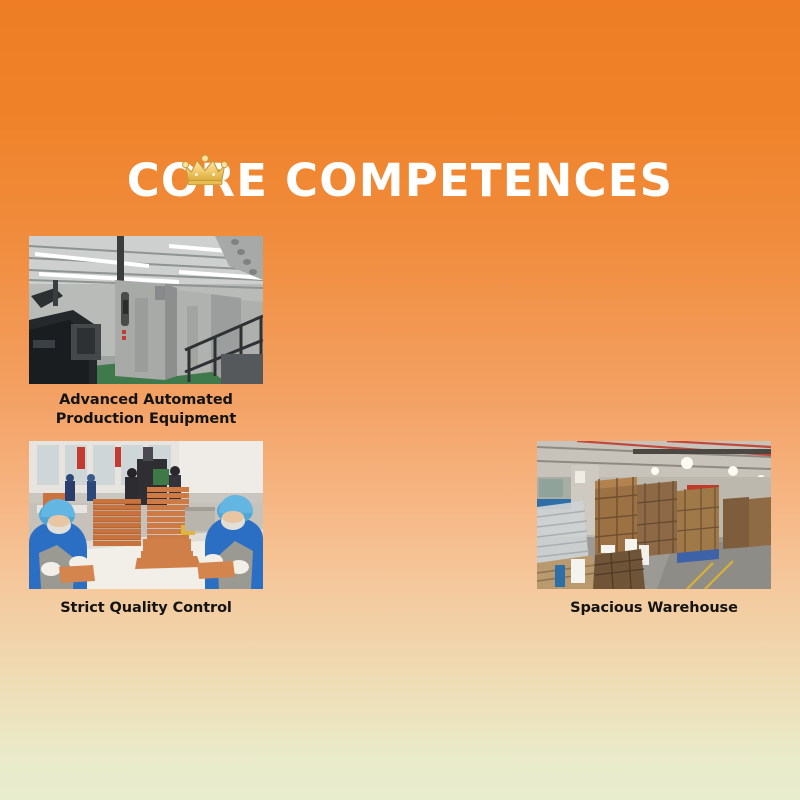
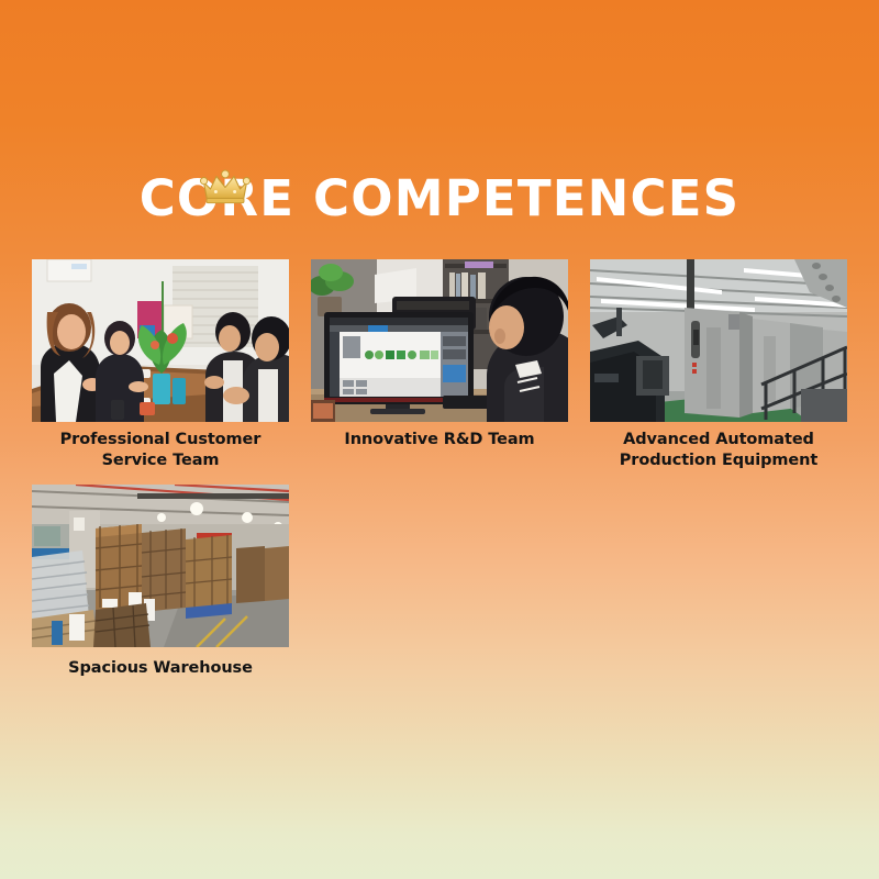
  COE COMPETENCES
+ Professional Customer
+ Service Team
+ Innovative R&D Team
  Advanced Automated
  Production Equipment
- Strict Quality Control
  Spacious Warehouse
